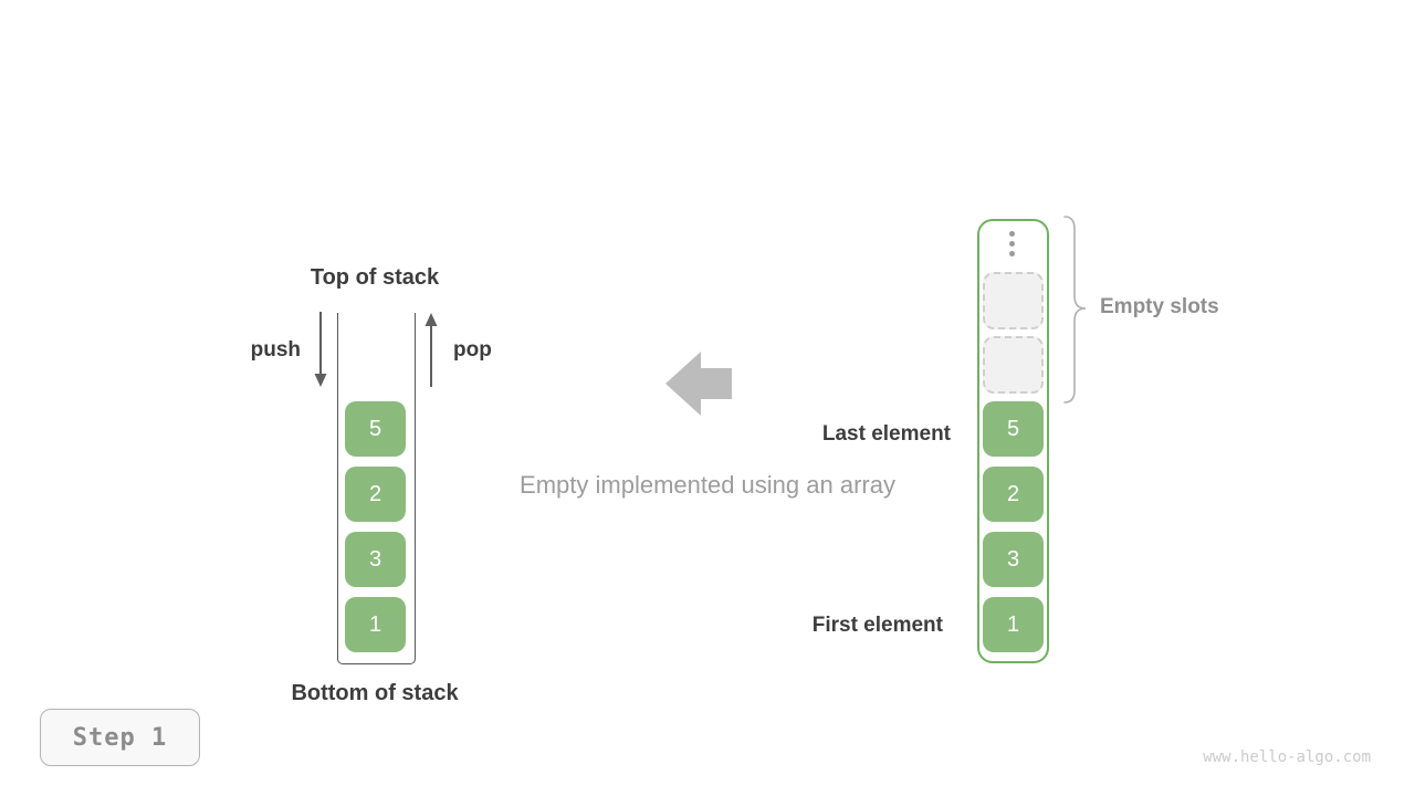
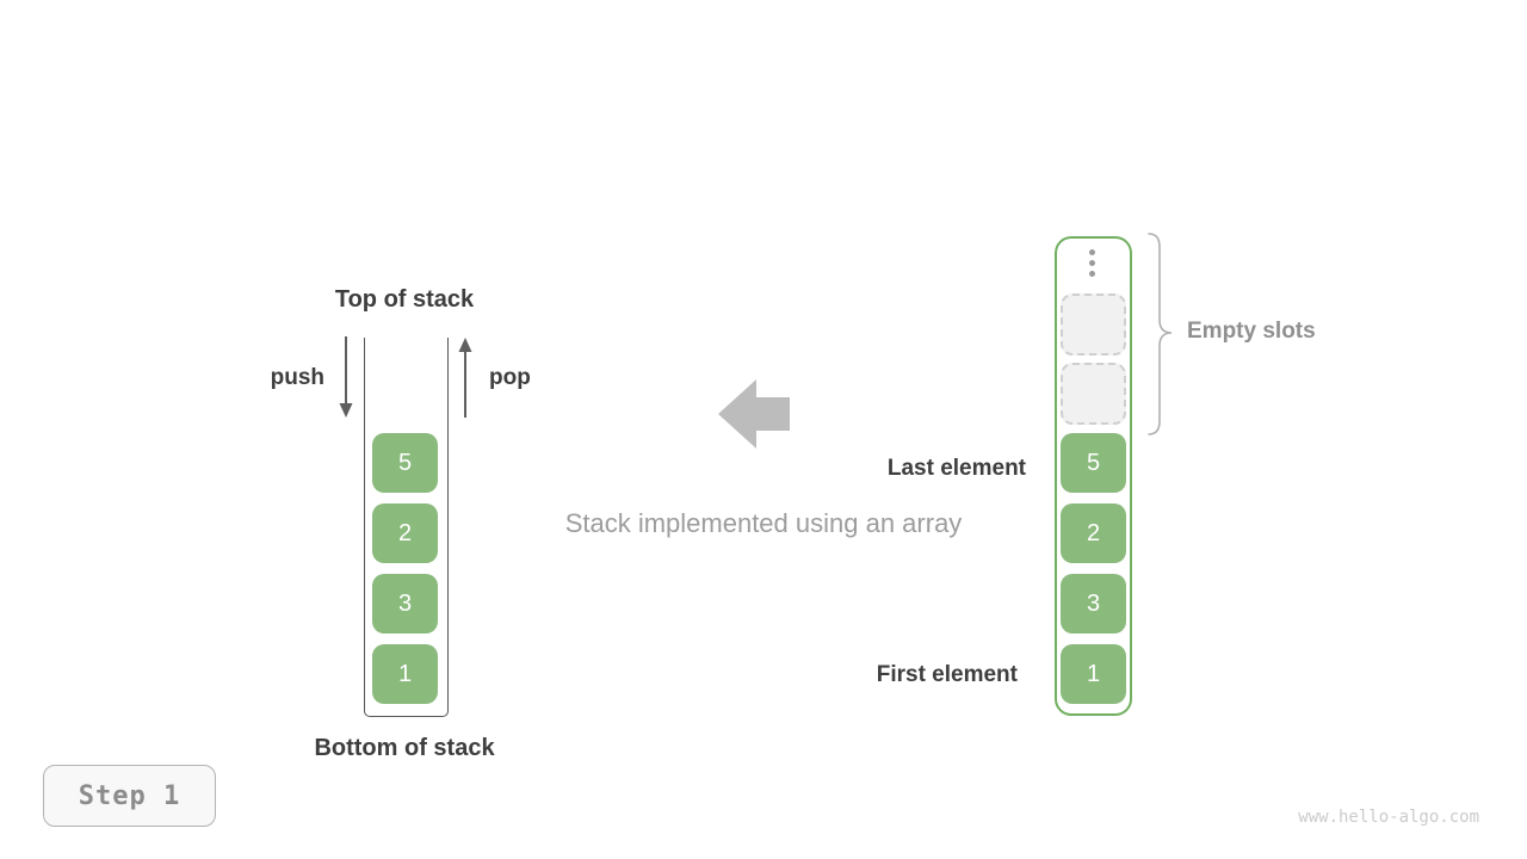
  Top of stack
  push
  pop
  5
  2
  3
  1
  Bottom of stack
- Empty implemented using an array
+ Stack implemented using an array
  5
  2
  3
  1
  Empty slots
  Last element
  First element
  Step 1
  www.hello-algo.com
